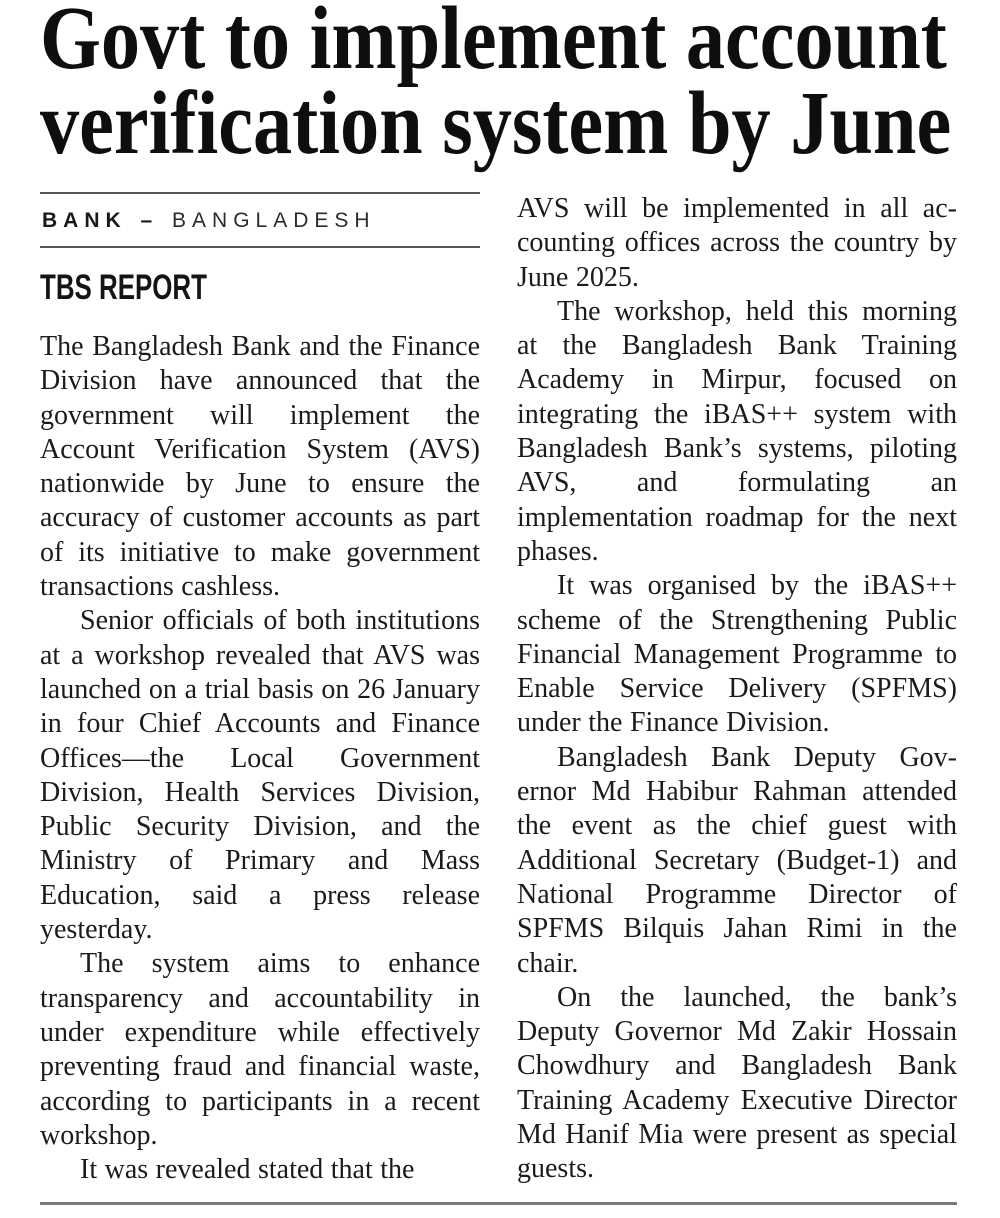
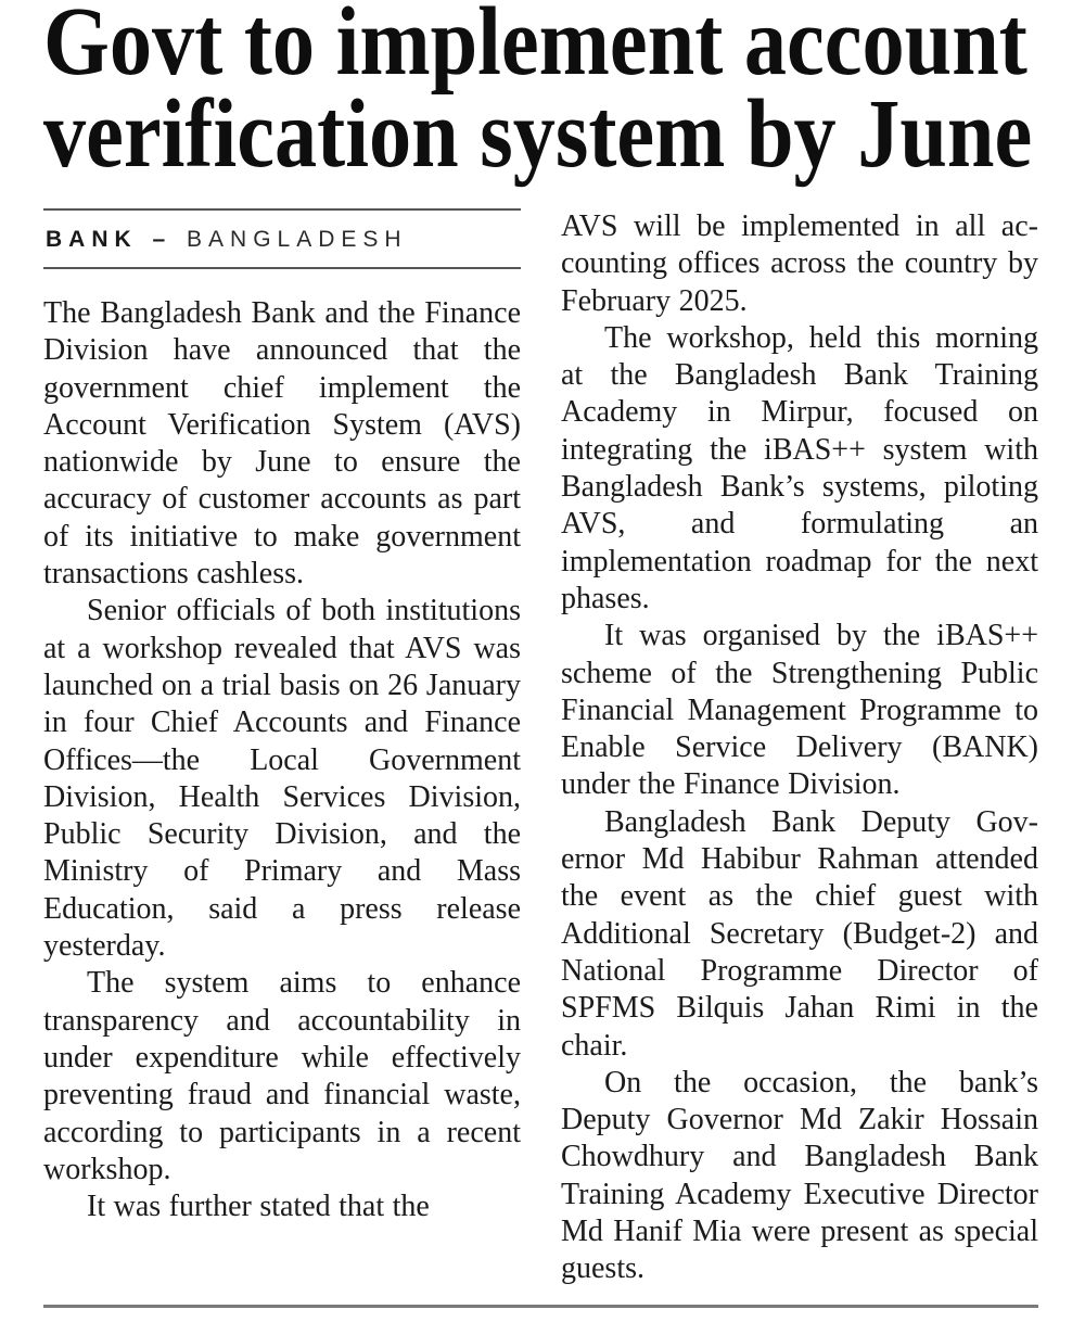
  Govt to implement account
  verification system by June
  BANK – BANGLADESH
- TBS REPORT
- The Bangladesh Bank and the Fi­nance Division have announced that the government will implement the Account Verification System (AVS) nationwide by June to ensure the accuracy of customer accounts as part of its initiative to make gov­ernment transactions cashless.
+ The Bangladesh Bank and the Fi­nance Division have announced that the government chief implement the Account Verification System (AVS) nationwide by June to ensure the accuracy of customer accounts as part of its initiative to make gov­ernment transactions cashless.
  Senior officials of both institutions at a workshop revealed that AVS was launched on a trial basis on 26 January in four Chief Ac­counts and Finance Offices—the Local Government Division, Health Services Division, Public Security Division, and the Ministry of Prima­ry and Mass Education, said a press release yesterday.
  The system aims to enhance transparency and accountability in under expenditure while effective­ly preventing fraud and financial waste, according to participants in a recent workshop.
- It was revealed stated that the
+ It was further stated that the
- AVS will be implemented in all ac­counting offices across the country by June 2025.
+ AVS will be implemented in all ac­counting offices across the country by February 2025.
  The workshop, held this morn­ing at the Bangladesh Bank Training Academy in Mirpur, focused on integrating the iBAS++ system with Bangladesh Bank’s systems, piloting AVS, and formulating an implementation roadmap for the next phases.
- It was organised by the iBAS++ scheme of the Strengthening Public Financial Management Programme to Enable Service Delivery (SPFMS) under the Finance Division.
+ It was organised by the iBAS++ scheme of the Strengthening Public Financial Management Programme to Enable Service Delivery (BANK) under the Finance Division.
- Bangladesh Bank Deputy Gov­ernor Md Habibur Rahman attend­ed the event as the chief guest with Additional Secretary (Budget-1) and National Programme Director of SPFMS Bilquis Jahan Rimi in the chair.
+ Bangladesh Bank Deputy Gov­ernor Md Habibur Rahman attend­ed the event as the chief guest with Additional Secretary (Budget-2) and National Programme Director of SPFMS Bilquis Jahan Rimi in the chair.
- On the launched, the bank’s Deputy Governor Md Zakir Hossain Chowdhury and Bangladesh Bank Training Academy Executive Direc­tor Md Hanif Mia were present as special guests.
+ On the occasion, the bank’s Deputy Governor Md Zakir Hossain Chowdhury and Bangladesh Bank Training Academy Executive Direc­tor Md Hanif Mia were present as special guests.
